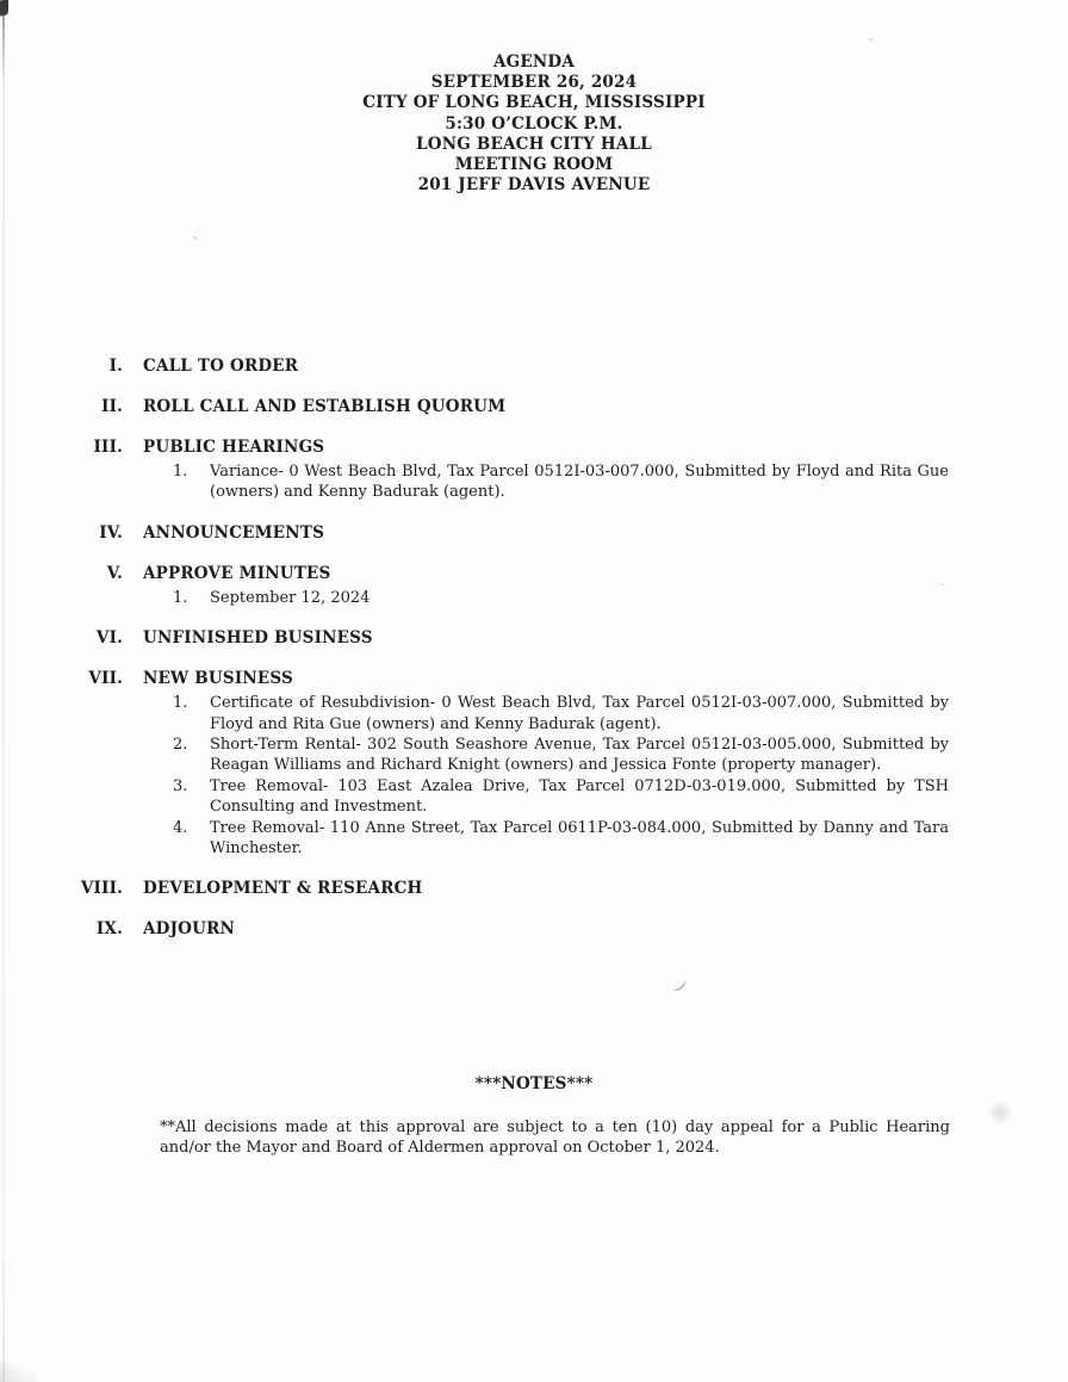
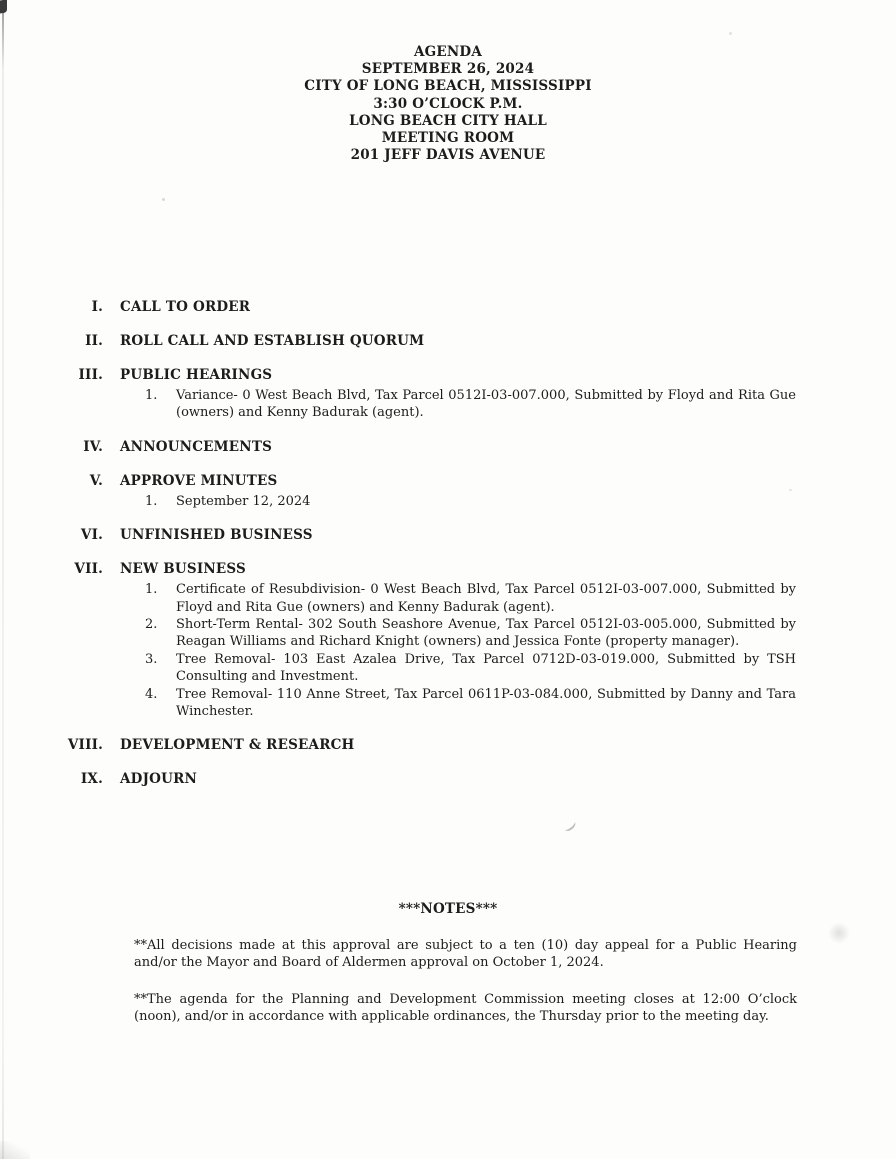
  AGENDA
  SEPTEMBER 26, 2024
  CITY OF LONG BEACH, MISSISSIPPI
- 5:30 O’CLOCK P.M.
+ 3:30 O’CLOCK P.M.
  LONG BEACH CITY HALL
  MEETING ROOM
  201 JEFF DAVIS AVENUE
  I.
  CALL TO ORDER
  II.
  ROLL CALL AND ESTABLISH QUORUM
  III.
  PUBLIC HEARINGS
  1.
  Variance- 0 West Beach Blvd, Tax Parcel 0512I-03-007.000, Submitted by Floyd and Rita Gue (owners) and Kenny Badurak (agent).
  IV.
  ANNOUNCEMENTS
  V.
  APPROVE MINUTES
  1.
  September 12, 2024
  VI.
  UNFINISHED BUSINESS
  VII.
  NEW BUSINESS
  1.
  Certificate of Resubdivision- 0 West Beach Blvd, Tax Parcel 0512I-03-007.000, Submitted by Floyd and Rita Gue (owners) and Kenny Badurak (agent).
  2.
  Short-Term Rental- 302 South Seashore Avenue, Tax Parcel 0512I-03-005.000, Submitted by Reagan Williams and Richard Knight (owners) and Jessica Fonte (property manager).
  3.
  Tree Removal- 103 East Azalea Drive, Tax Parcel 0712D-03-019.000, Submitted by TSH Consulting and Investment.
  4.
  Tree Removal- 110 Anne Street, Tax Parcel 0611P-03-084.000, Submitted by Danny and Tara Winchester.
  VIII.
  DEVELOPMENT & RESEARCH
  IX.
  ADJOURN
  ***NOTES***
  **All decisions made at this approval are subject to a ten (10) day appeal for a Public Hearing and/or the Mayor and Board of Aldermen approval on October 1, 2024.
+ **The agenda for the Planning and Development Commission meeting closes at 12:00 O’clock (noon), and/or in accordance with applicable ordinances, the Thursday prior to the meeting day.
